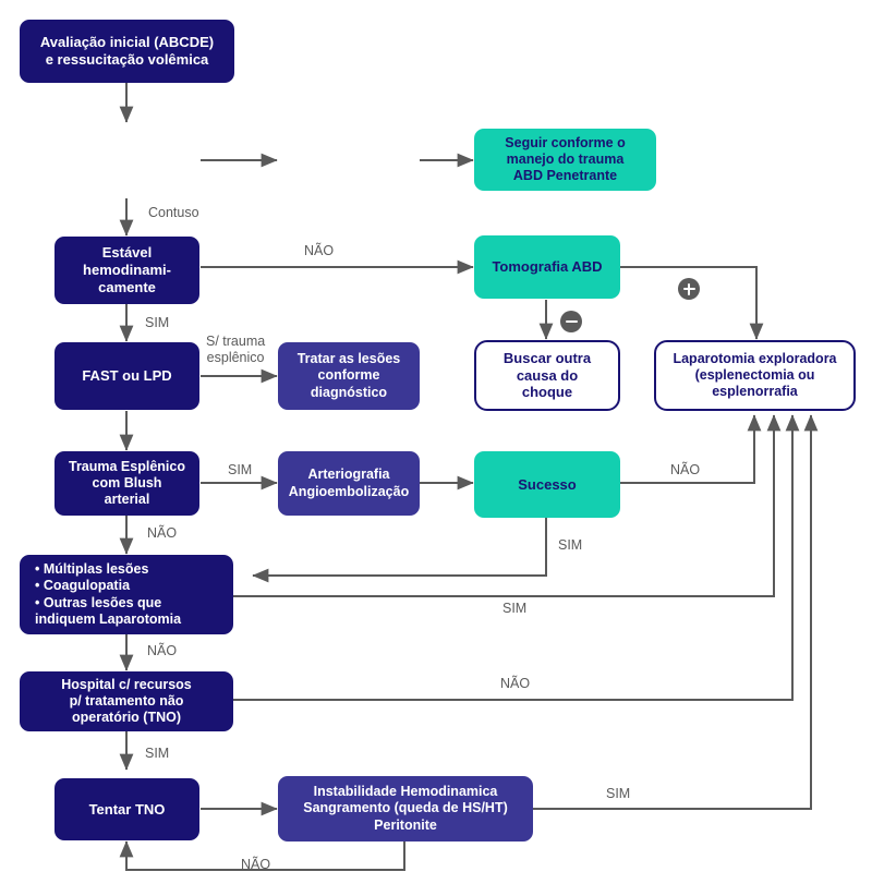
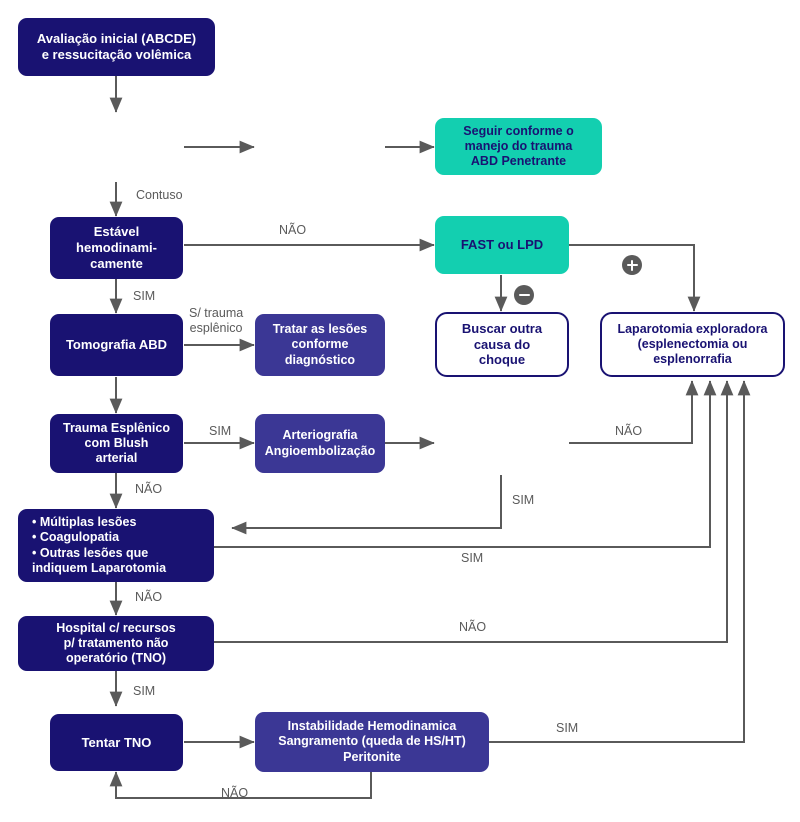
  Avaliação inicial (ABCDE)
  e ressucitação volêmica
  Seguir conforme o
  manejo do trauma
  ABD Penetrante
  Estável
  hemodinami-
  camente
- Tomografia ABD
+ FAST ou LPD
  Buscar outra
  causa do
  choque
  Laparotomia exploradora
  (esplenectomia ou
  esplenorrafia
- FAST ou LPD
+ Tomografia ABD
  Tratar as lesões
  conforme
  diagnóstico
  Trauma Esplênico
  com Blush
  arterial
  Arteriografia
  Angioembolização
- Sucesso
  • Múltiplas lesões
  • Coagulopatia
  • Outras lesões que
  indiquem Laparotomia
  Hospital c/ recursos
  p/ tratamento não
  operatório (TNO)
  Tentar TNO
  Instabilidade Hemodinamica
  Sangramento (queda de HS/HT)
  Peritonite
  Contuso
  NÃO
  SIM
  S/ trauma
  esplênico
  SIM
  NÃO
  NÃO
  SIM
  SIM
  NÃO
  NÃO
  SIM
  SIM
  NÃO
